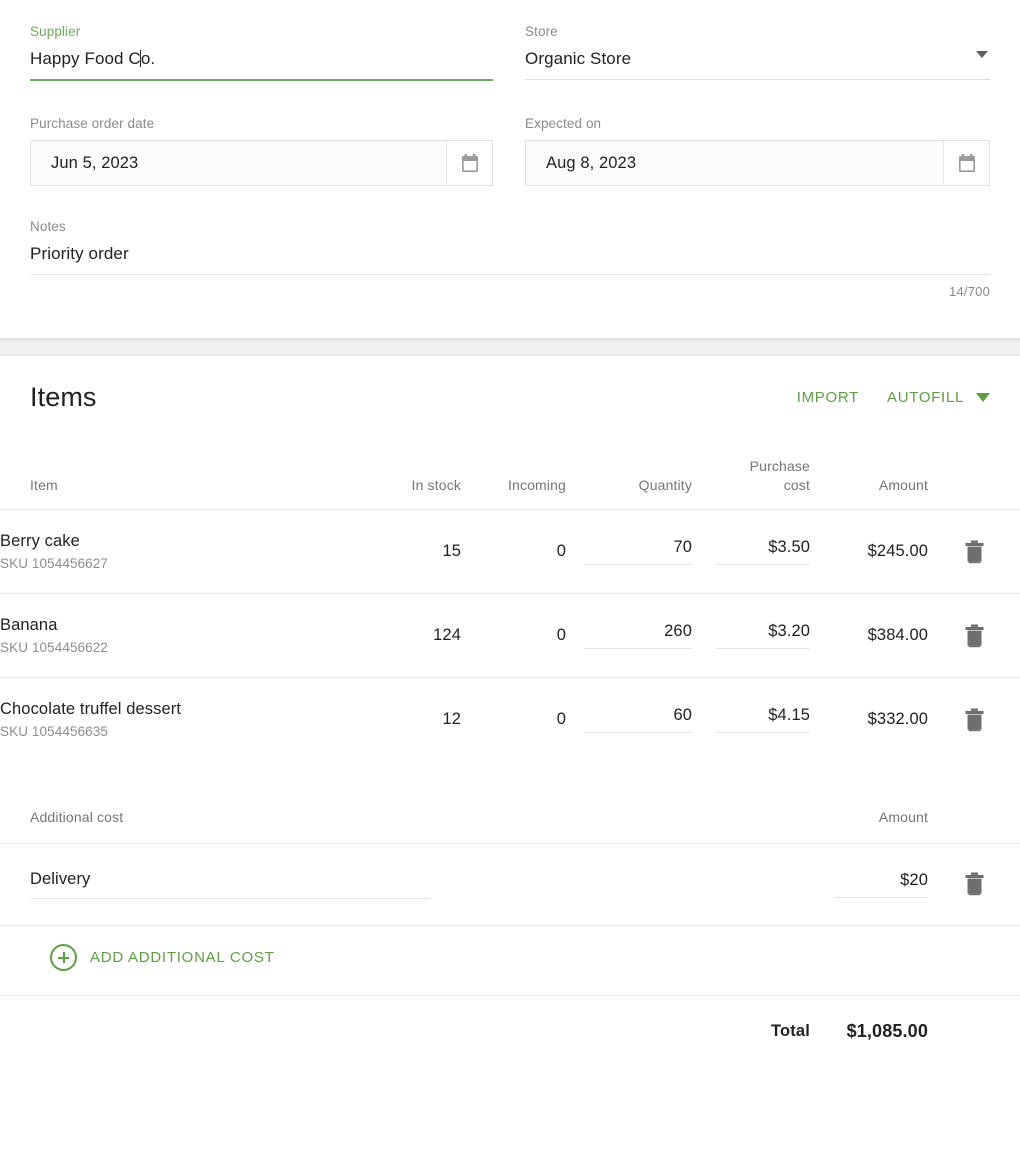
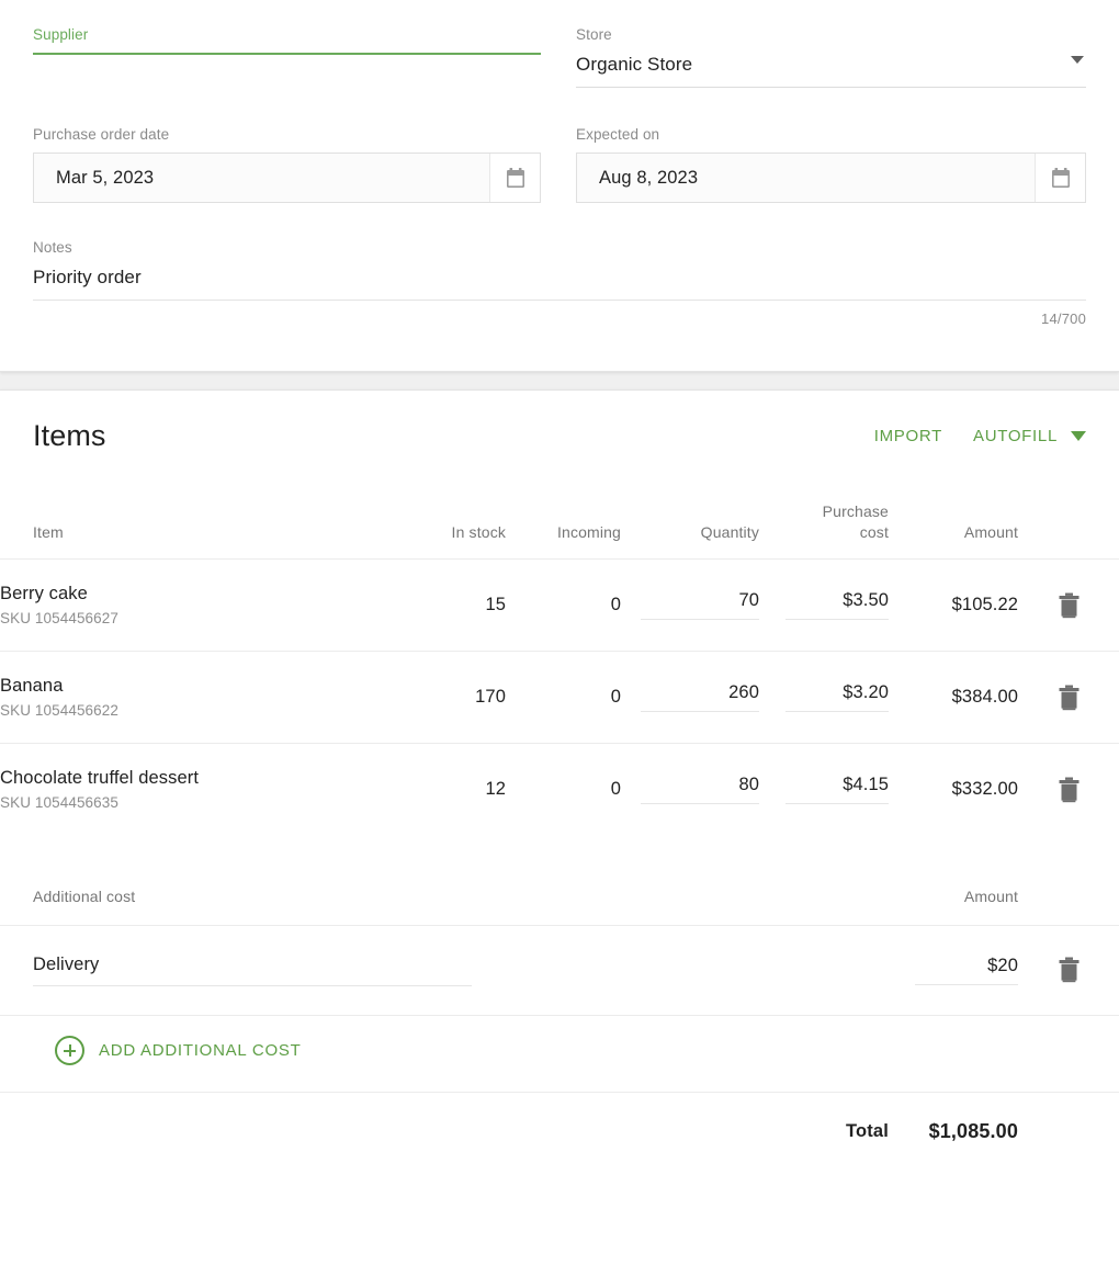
  Supplier
- Happy Food Co.
  Store
  Organic Store
  Purchase order date
- Jun 5, 2023
+ Mar 5, 2023
  Expected on
  Aug 8, 2023
  Notes
  Priority order
  14/700
  Items
  IMPORT
  AUTOFILL
  Item	In stock	Incoming	Quantity	Purchase cost	Amount
- Berry cake SKU 1054456627	15	0	70	$3.50	$245.00
+ Berry cake SKU 1054456627	15	0	70	$3.50	$105.22
- Banana SKU 1054456622	124	0	260	$3.20	$384.00
+ Banana SKU 1054456622	170	0	260	$3.20	$384.00
- Chocolate truffel dessert SKU 1054456635	12	0	60	$4.15	$332.00
+ Chocolate truffel dessert SKU 1054456635	12	0	80	$4.15	$332.00
  Additional cost					Amount
  Delivery		$20
  ADD ADDITIONAL COST
  	Total	$1,085.00
